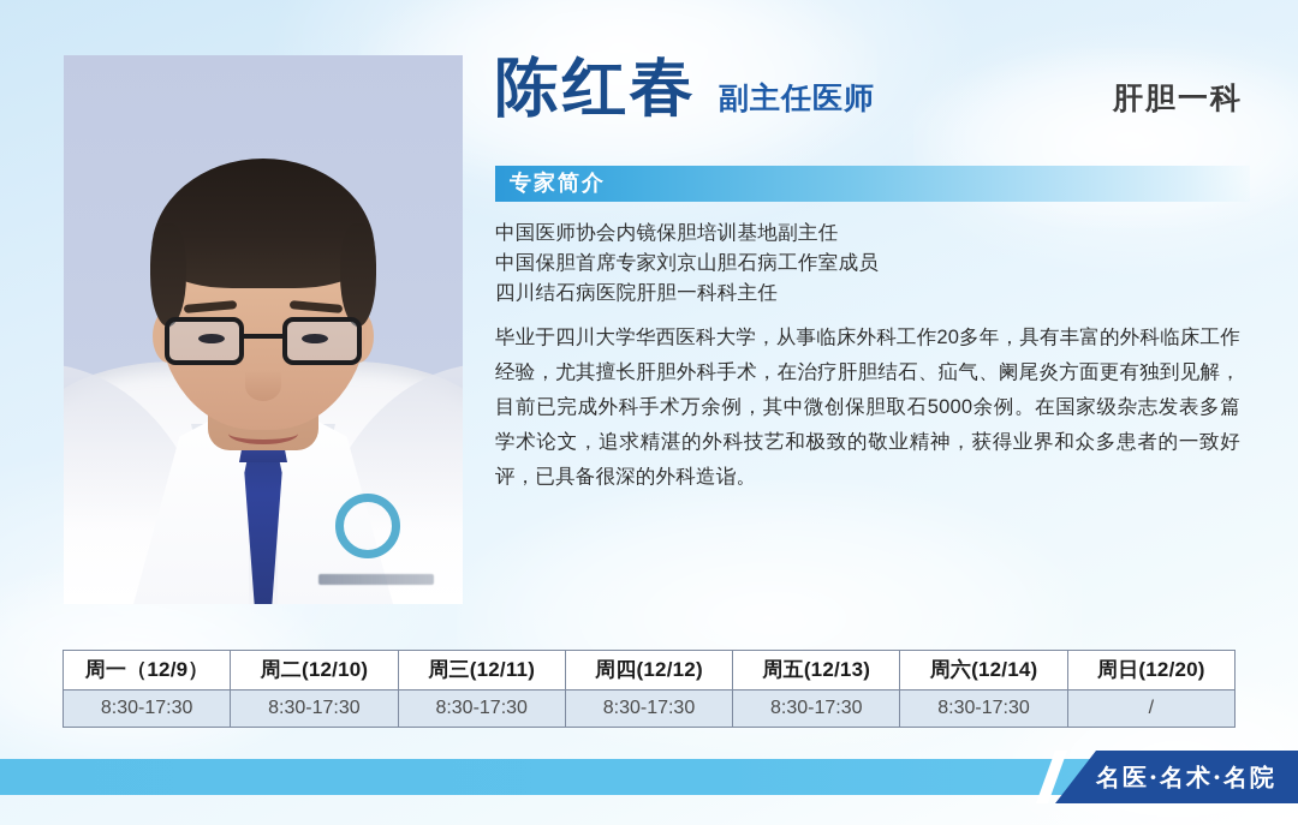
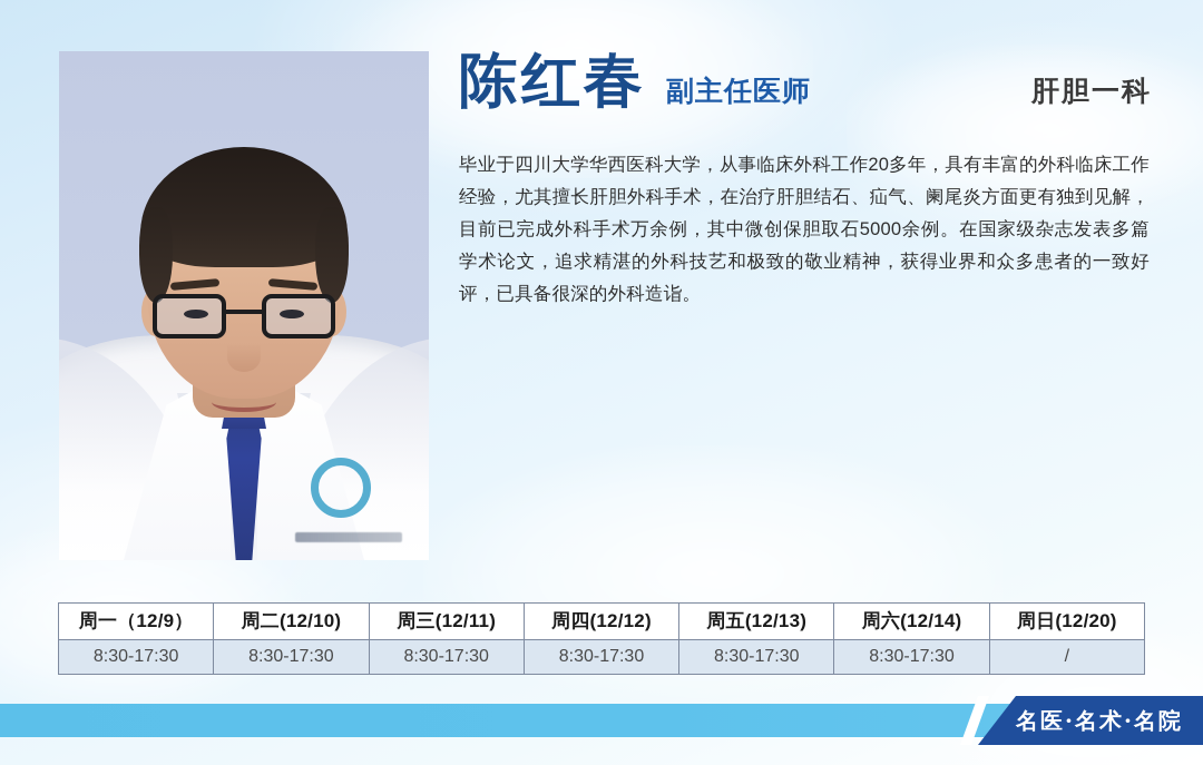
  陈红春
  副主任医师
  肝胆一科
- 专家简介
- 中国医师协会内镜保胆培训基地副主任
- 中国保胆首席专家刘京山胆石病工作室成员
- 四川结石病医院肝胆一科科主任
  毕业于四川大学华西医科大学，从事临床外科工作20多年，具有丰富的外科临床工作经验，尤其擅长肝胆外科手术，在治疗肝胆结石、疝气、阑尾炎方面更有独到见解，目前已完成外科手术万余例，其中微创保胆取石5000余例。在国家级杂志发表多篇学术论文，追求精湛的外科技艺和极致的敬业精神，获得业界和众多患者的一致好评，已具备很深的外科造诣。
  周一（12/9）	周二(12/10)	周三(12/11)	周四(12/12)	周五(12/13)	周六(12/14)	周日(12/20)
  8:30-17:30	8:30-17:30	8:30-17:30	8:30-17:30	8:30-17:30	8:30-17:30	/
  名医·名术·名院
